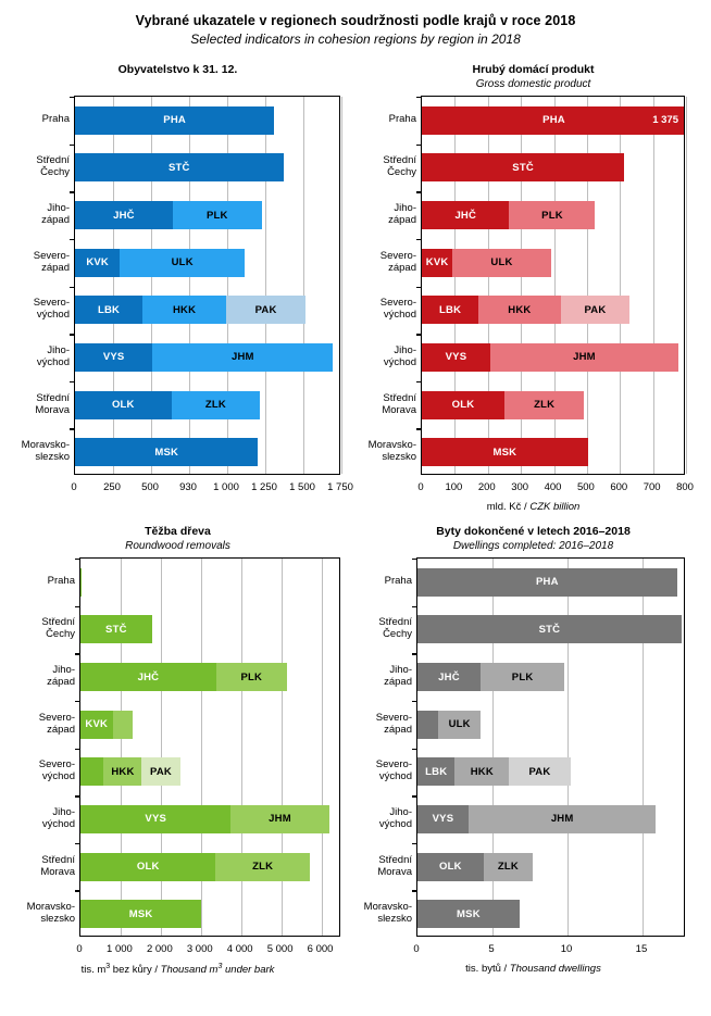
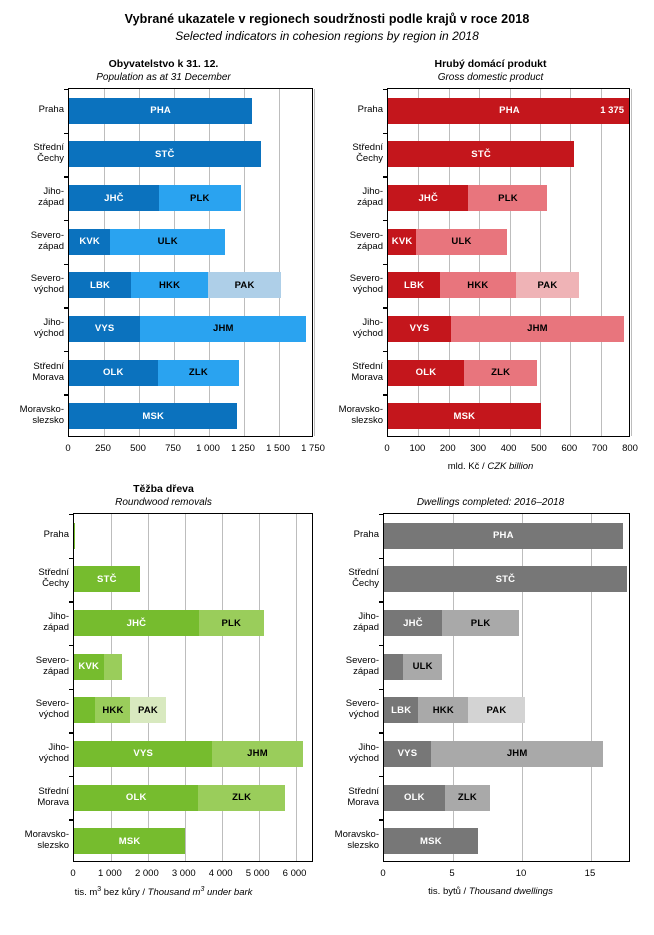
  Vybrané ukazatele v regionech soudržnosti podle krajů v roce 2018
  Selected indicators in cohesion regions by region in 2018
  Obyvatelstvo k 31. 12.
+ Population as at 31 December
  PHA
  STČ
  JHČ
  PLK
  KVK
  ULK
  LBK
  HKK
  PAK
  VYS
  JHM
  OLK
  ZLK
  MSK
  Praha
  Střední
  Čechy
  Jiho-
  západ
  Severo-
  západ
  Severo-
  východ
  Jiho-
  východ
  Střední
  Morava
  Moravsko-
  slezsko
  0
  250
  500
- 930
+ 750
  1 000
  1 250
  1 500
  1 750
  Hrubý domácí produkt
  Gross domestic product
  PHA
  1 375
  STČ
  JHČ
  PLK
  KVK
  ULK
  LBK
  HKK
  PAK
  VYS
  JHM
  OLK
  ZLK
  MSK
  Praha
  Střední
  Čechy
  Jiho-
  západ
  Severo-
  západ
  Severo-
  východ
  Jiho-
  východ
  Střední
  Morava
  Moravsko-
  slezsko
  0
  100
  200
  300
  400
  500
  600
  700
  800
  mld. Kč / CZK billion
  Těžba dřeva
  Roundwood removals
  STČ
  JHČ
  PLK
  KVK
  HKK
  PAK
  VYS
  JHM
  OLK
  ZLK
  MSK
  Praha
  Střední
  Čechy
  Jiho-
  západ
  Severo-
  západ
  Severo-
  východ
  Jiho-
  východ
  Střední
  Morava
  Moravsko-
  slezsko
  0
  1 000
  2 000
  3 000
  4 000
  5 000
  6 000
  tis. m bez kůry / Thousand m under bark
- Byty dokončené v letech 2016–2018
  Dwellings completed: 2016–2018
  PHA
  STČ
  JHČ
  PLK
  ULK
  LBK
  HKK
  PAK
  VYS
  JHM
  OLK
  ZLK
  MSK
  Praha
  Střední
  Čechy
  Jiho-
  západ
  Severo-
  západ
  Severo-
  východ
  Jiho-
  východ
  Střední
  Morava
  Moravsko-
  slezsko
  0
  5
  10
  15
  tis. bytů / Thousand dwellings
